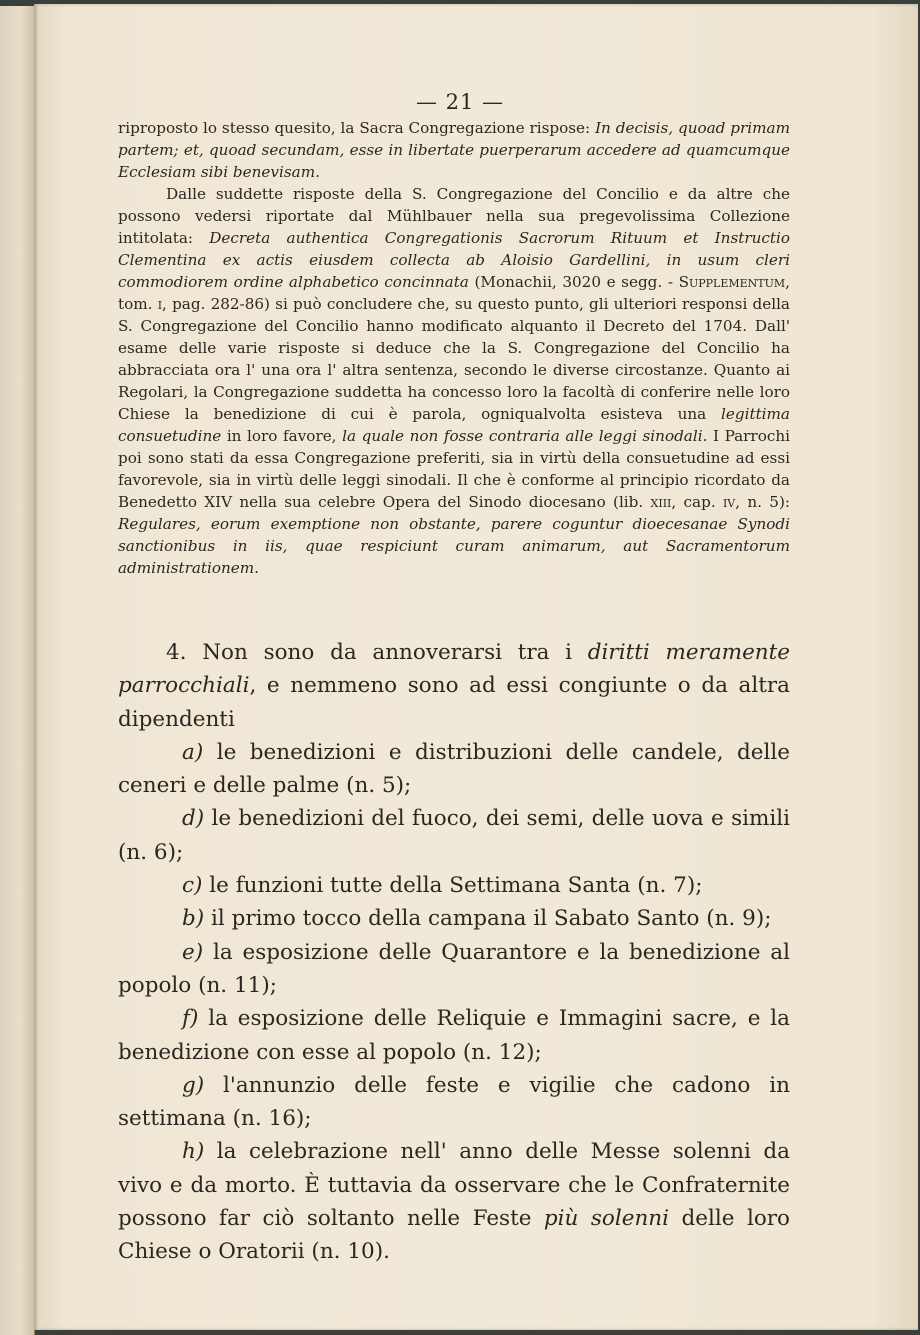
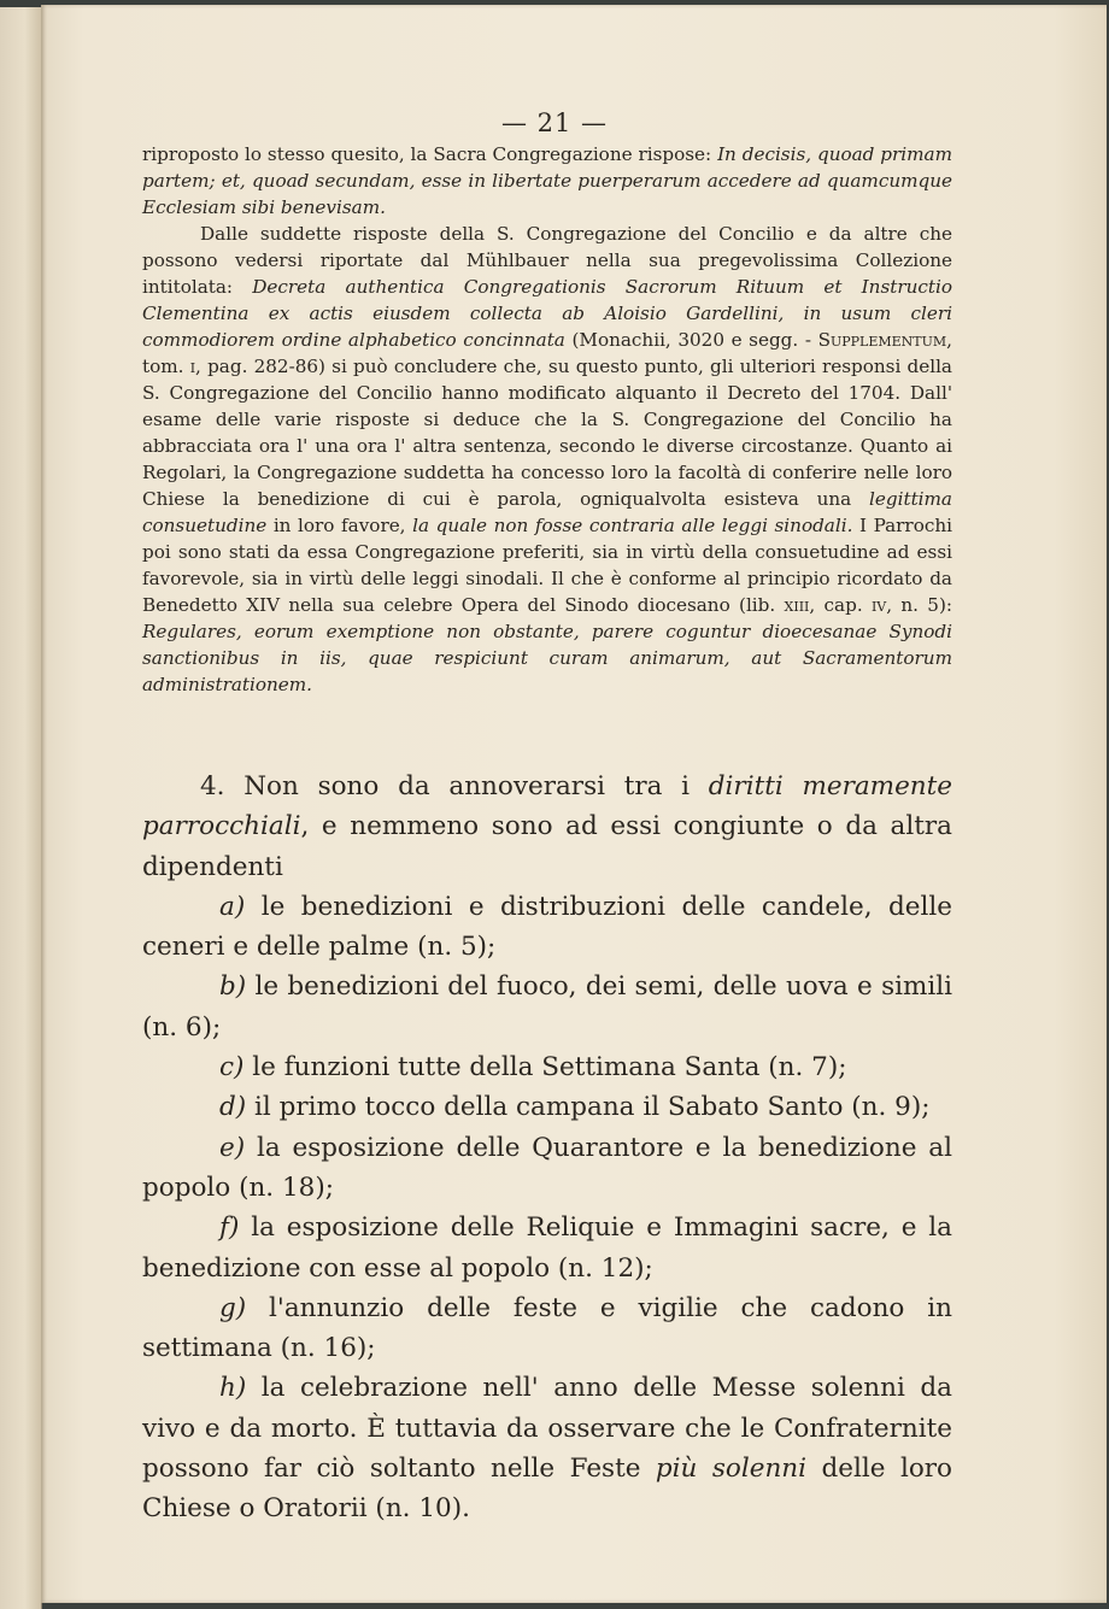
  — 21 —
  riproposto lo stesso quesito, la Sacra Congregazione rispose: In decisis, quoad primam partem; et, quoad secundam, esse in libertate puerperarum accedere ad quamcumque Ecclesiam sibi benevisam.
  Dalle suddette risposte della S. Congregazione del Concilio e da altre che possono vedersi riportate dal Mühlbauer nella sua pregevolissima Collezione intitolata: Decreta authentica Congregationis Sacrorum Rituum et Instructio Clementina ex actis eiusdem collecta ab Aloisio Gardellini, in usum cleri commodiorem ordine alphabetico concinnata (Monachii, 3020 e segg. - Supplementum, tom. i, pag. 282-86) si può concludere che, su questo punto, gli ulteriori responsi della S. Congregazione del Concilio hanno modificato alquanto il Decreto del 1704. Dall' esame delle varie risposte si deduce che la S. Congregazione del Concilio ha abbracciata ora l' una ora l' altra sentenza, secondo le diverse circostanze. Quanto ai Regolari, la Congregazione suddetta ha concesso loro la facoltà di conferire nelle loro Chiese la benedizione di cui è parola, ogniqualvolta esisteva una legittima consuetudine in loro favore, la quale non fosse contraria alle leggi sinodali. I Parrochi poi sono stati da essa Congregazione preferiti, sia in virtù della consuetudine ad essi favorevole, sia in virtù delle leggi sinodali. Il che è conforme al principio ricordato da Benedetto XIV nella sua celebre Opera del Sinodo diocesano (lib. xiii, cap. iv, n. 5): Regulares, eorum exemptione non obstante, parere coguntur dioecesanae Synodi sanctionibus in iis, quae respiciunt curam animarum, aut Sacramentorum administrationem.
  4. Non sono da annoverarsi tra i diritti meramente parrocchiali, e nemmeno sono ad essi congiunte o da altra dipendenti
  a) le benedizioni e distribuzioni delle candele, delle ceneri e delle palme (n. 5);
- d) le benedizioni del fuoco, dei semi, delle uova e simili (n. 6);
+ b) le benedizioni del fuoco, dei semi, delle uova e simili (n. 6);
  c) le funzioni tutte della Settimana Santa (n. 7);
- b) il primo tocco della campana il Sabato Santo (n. 9);
+ d) il primo tocco della campana il Sabato Santo (n. 9);
- e) la esposizione delle Quarantore e la benedizione al popolo (n. 11);
+ e) la esposizione delle Quarantore e la benedizione al popolo (n. 18);
  f) la esposizione delle Reliquie e Immagini sacre, e la benedizione con esse al popolo (n. 12);
  g) l'annunzio delle feste e vigilie che cadono in settimana (n. 16);
  h) la celebrazione nell' anno delle Messe solenni da vivo e da morto. È tuttavia da osservare che le Confraternite possono far ciò soltanto nelle Feste più solenni delle loro Chiese o Oratorii (n. 10).
